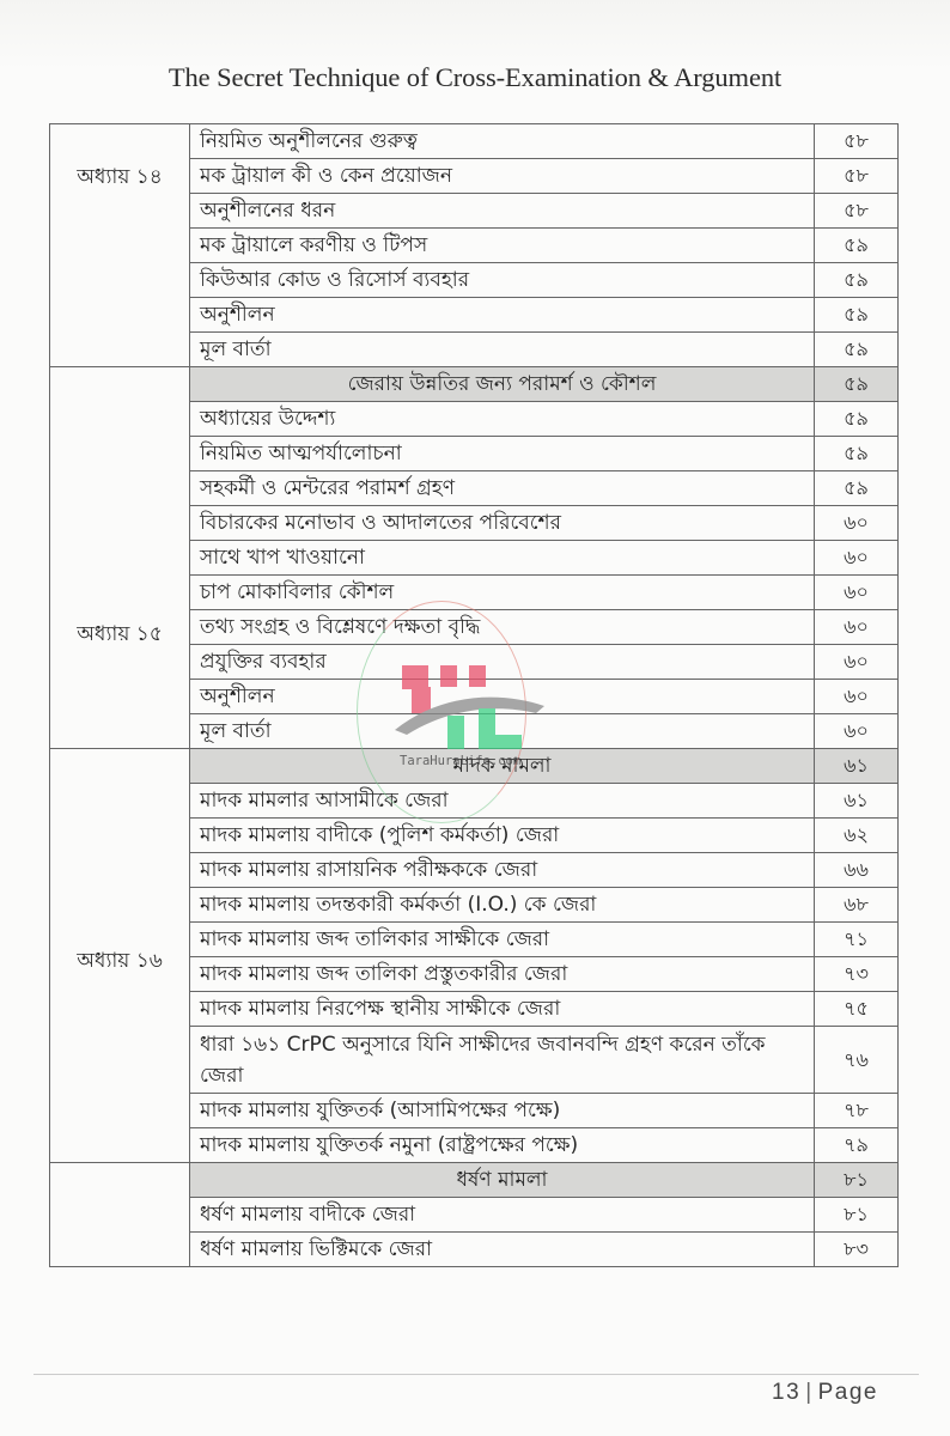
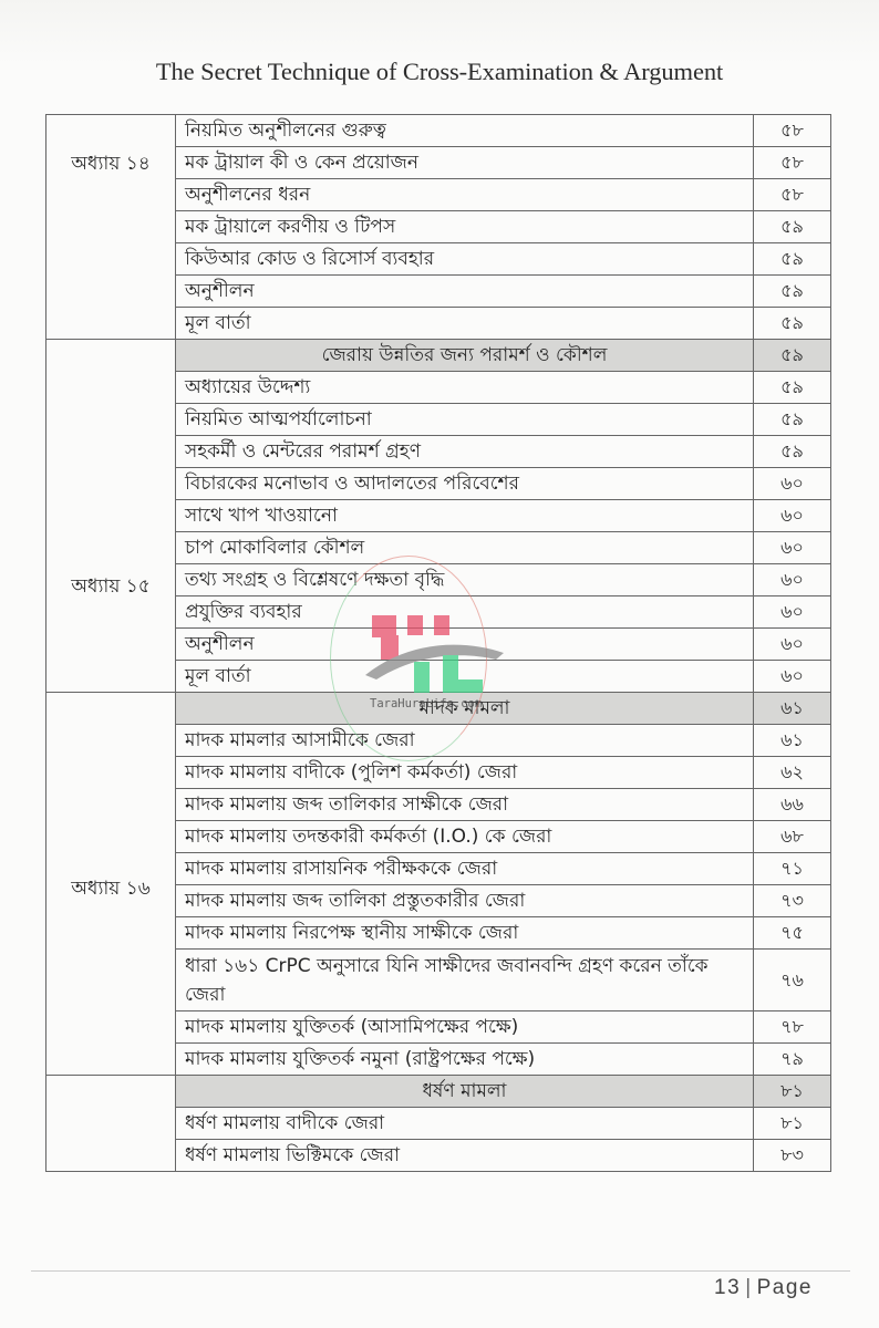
  The Secret Technique of Cross-Examination & Argument
  অধ্যায় ১৪	নিয়মিত অনুশীলনের গুরুত্ব	৫৮
  মক ট্রায়াল কী ও কেন প্রয়োজন	৫৮
  অনুশীলনের ধরন	৫৮
  মক ট্রায়ালে করণীয় ও টিপস	৫৯
  কিউআর কোড ও রিসোর্স ব্যবহার	৫৯
  অনুশীলন	৫৯
  মূল বার্তা	৫৯
  অধ্যায় ১৫	জেরায় উন্নতির জন্য পরামর্শ ও কৌশল	৫৯
  অধ্যায়ের উদ্দেশ্য	৫৯
  নিয়মিত আত্মপর্যালোচনা	৫৯
  সহকর্মী ও মেন্টরের পরামর্শ গ্রহণ	৫৯
  বিচারকের মনোভাব ও আদালতের পরিবেশের	৬০
  সাথে খাপ খাওয়ানো	৬০
  চাপ মোকাবিলার কৌশল	৬০
  তথ্য সংগ্রহ ও বিশ্লেষণে দক্ষতা বৃদ্ধি	৬০
  প্রযুক্তির ব্যবহার	৬০
  অনুশীলন	৬০
  মূল বার্তা	৬০
  অধ্যায় ১৬	মাদক মামলা	৬১
  মাদক মামলার আসামীকে জেরা	৬১
  মাদক মামলায় বাদীকে (পুলিশ কর্মকর্তা) জেরা	৬২
- মাদক মামলায় রাসায়নিক পরীক্ষককে জেরা	৬৬
+ মাদক মামলায় জব্দ তালিকার সাক্ষীকে জেরা	৬৬
  মাদক মামলায় তদন্তকারী কর্মকর্তা (I.O.) কে জেরা	৬৮
- মাদক মামলায় জব্দ তালিকার সাক্ষীকে জেরা	৭১
+ মাদক মামলায় রাসায়নিক পরীক্ষককে জেরা	৭১
  মাদক মামলায় জব্দ তালিকা প্রস্তুতকারীর জেরা	৭৩
  মাদক মামলায় নিরপেক্ষ স্থানীয় সাক্ষীকে জেরা	৭৫
  ধারা ১৬১ CrPC অনুসারে যিনি সাক্ষীদের জবানবন্দি গ্রহণ করেন তাঁকে জেরা	৭৬
  মাদক মামলায় যুক্তিতর্ক (আসামিপক্ষের পক্ষে)	৭৮
  মাদক মামলায় যুক্তিতর্ক নমুনা (রাষ্ট্রপক্ষের পক্ষে)	৭৯
  	ধর্ষণ মামলা	৮১
  ধর্ষণ মামলায় বাদীকে জেরা	৮১
  ধর্ষণ মামলায় ভিক্টিমকে জেরা	৮৩
  TaraHuraLife.com
  13 | Page
